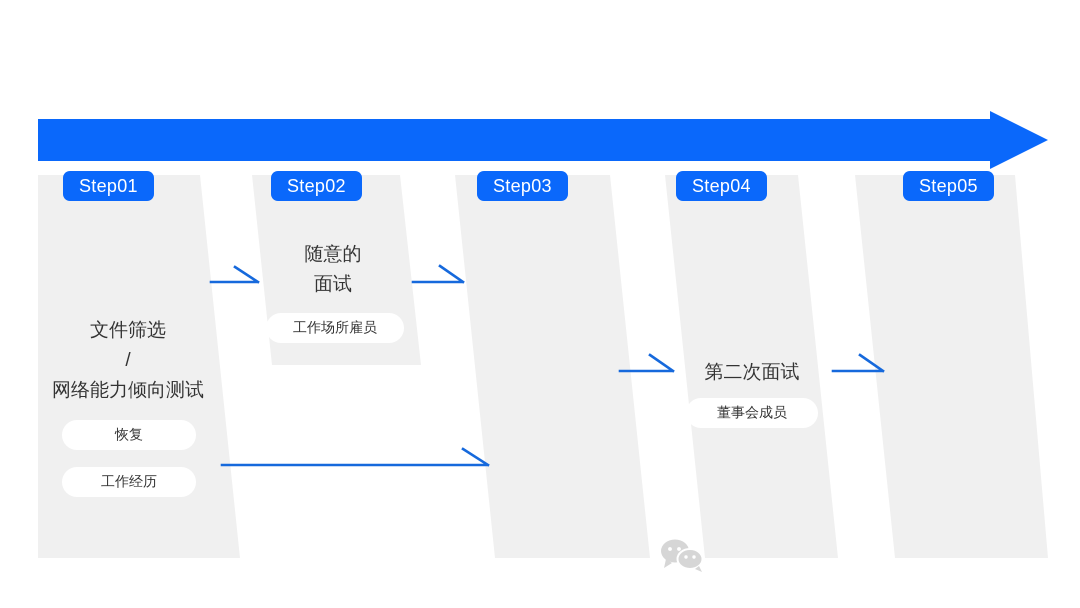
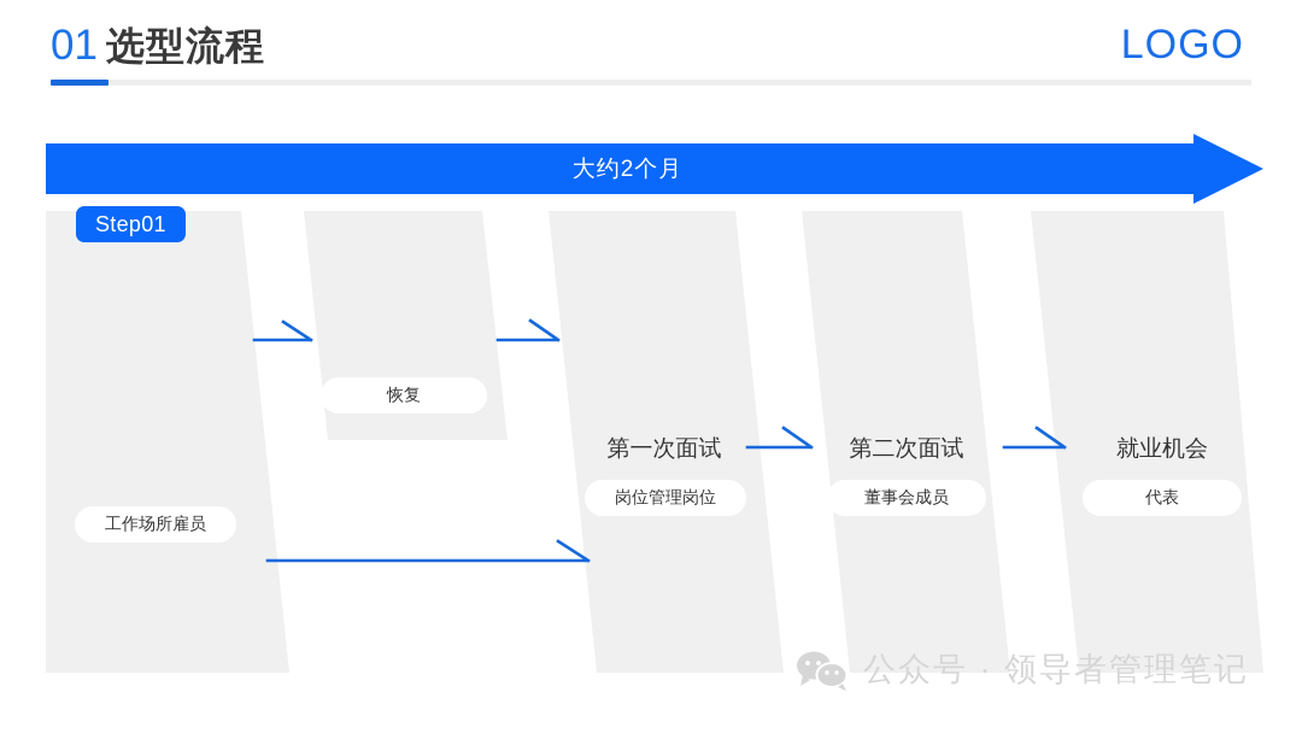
+ 01
+ 选型流程
+ LOGO
+ 大约2个月
  Step01
- Step02
- Step03
- Step04
- Step05
- 文件筛选
- /
- 网络能力倾向测试
- 恢复
+ 工作场所雇员
- 工作经历
- 随意的
- 面试
- 工作场所雇员
+ 恢复
+ 第一次面试
+ 岗位管理岗位
  第二次面试
  董事会成员
+ 就业机会
+ 代表
+ 公众号 · 领导者管理笔记
